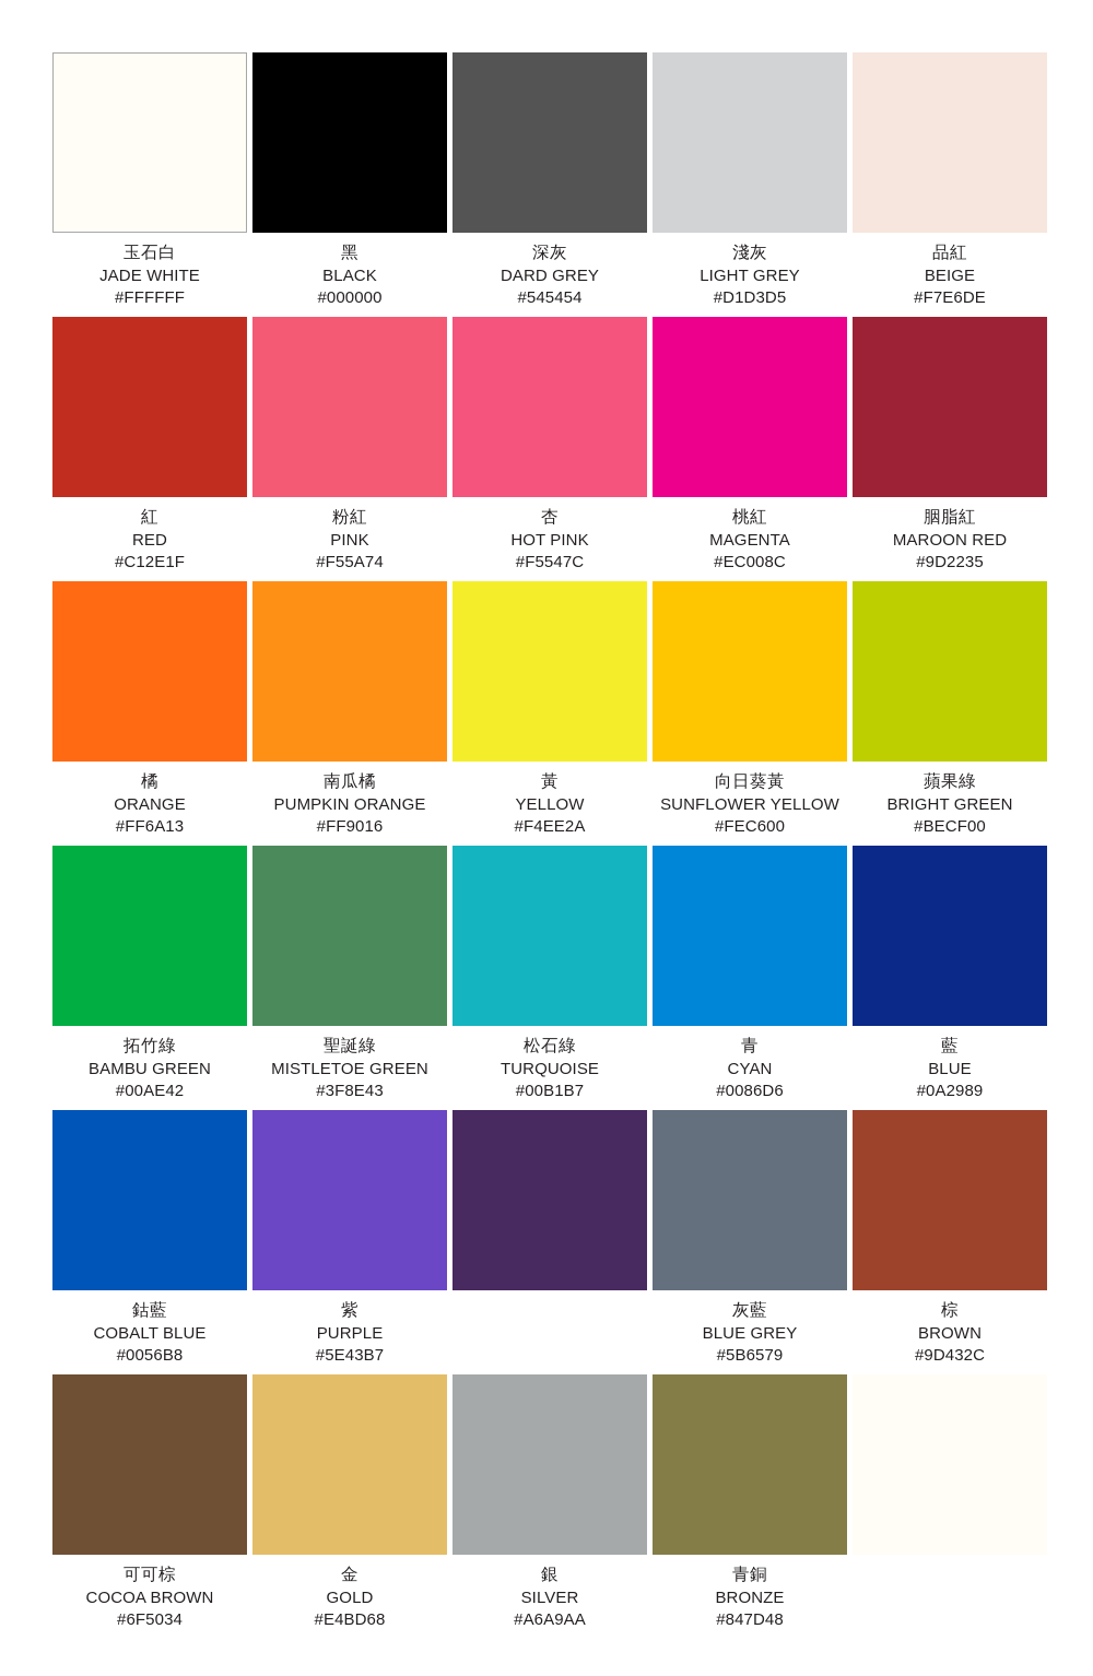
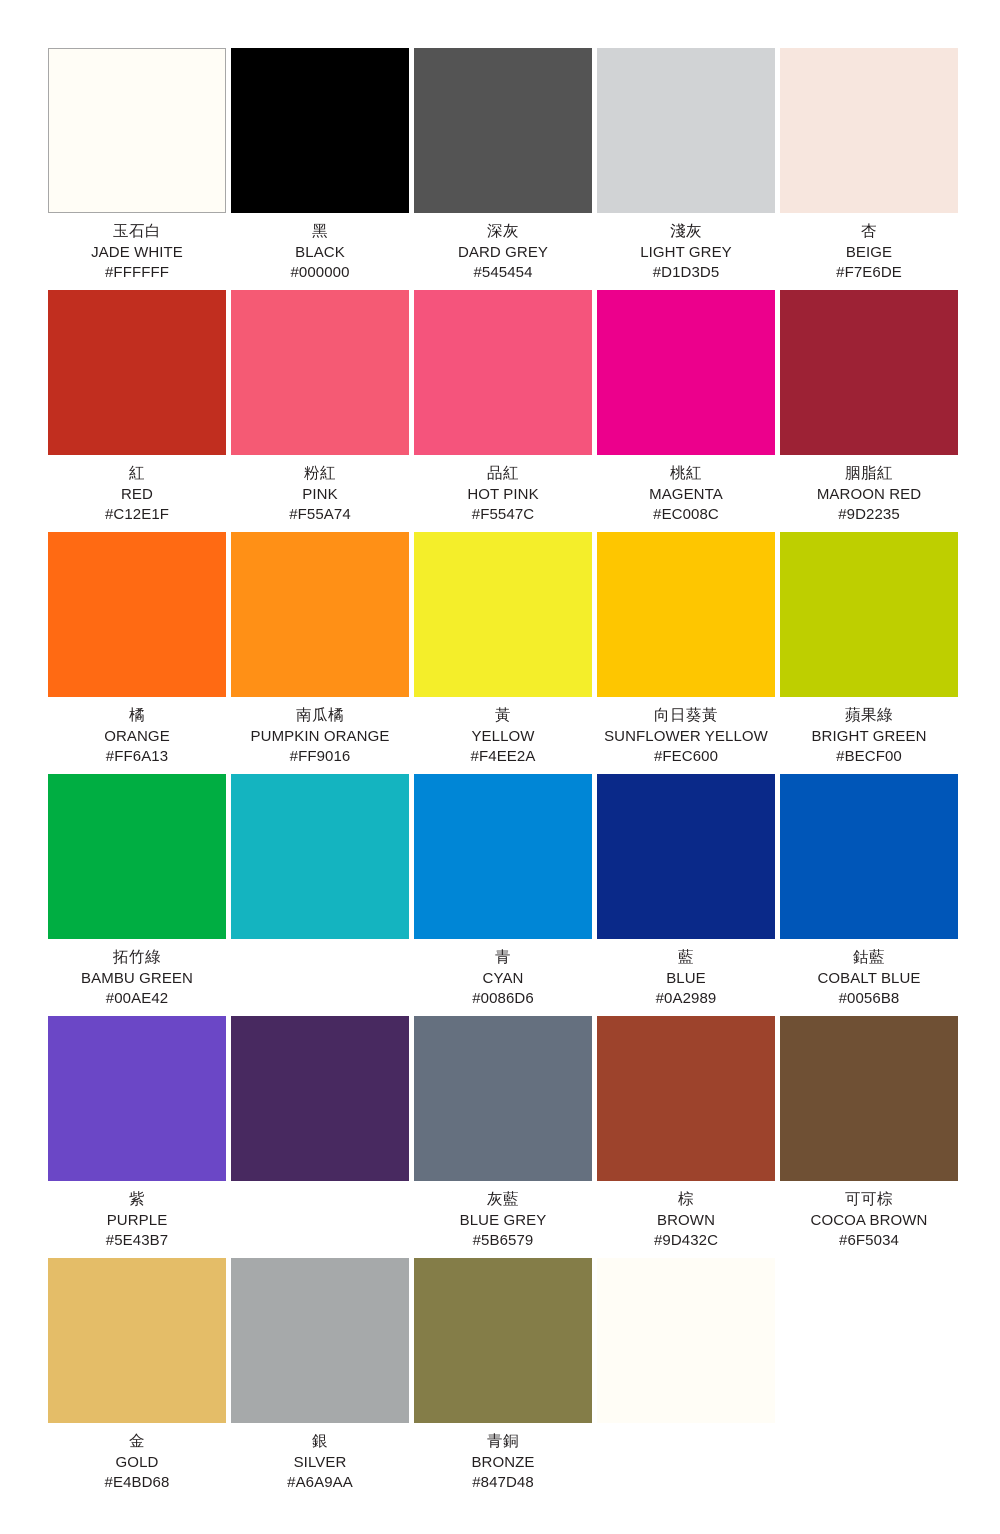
  玉石白
  JADE WHITE
  #FFFFFF
  黑
  BLACK
  #000000
  深灰
  DARD GREY
  #545454
  淺灰
  LIGHT GREY
  #D1D3D5
- 品紅
+ 杏
  BEIGE
  #F7E6DE
  紅
  RED
  #C12E1F
  粉紅
  PINK
  #F55A74
- 杏
+ 品紅
  HOT PINK
  #F5547C
  桃紅
  MAGENTA
  #EC008C
  胭脂紅
  MAROON RED
  #9D2235
  橘
  ORANGE
  #FF6A13
  南瓜橘
  PUMPKIN ORANGE
  #FF9016
  黃
  YELLOW
  #F4EE2A
  向日葵黃
  SUNFLOWER YELLOW
  #FEC600
  蘋果綠
  BRIGHT GREEN
  #BECF00
  拓竹綠
  BAMBU GREEN
  #00AE42
- 聖誕綠
- MISTLETOE GREEN
- #3F8E43
- 松石綠
- TURQUOISE
- #00B1B7
  青
  CYAN
  #0086D6
  藍
  BLUE
  #0A2989
  鈷藍
  COBALT BLUE
  #0056B8
  紫
  PURPLE
  #5E43B7
  灰藍
  BLUE GREY
  #5B6579
  棕
  BROWN
  #9D432C
  可可棕
  COCOA BROWN
  #6F5034
  金
  GOLD
  #E4BD68
  銀
  SILVER
  #A6A9AA
  青銅
  BRONZE
  #847D48
